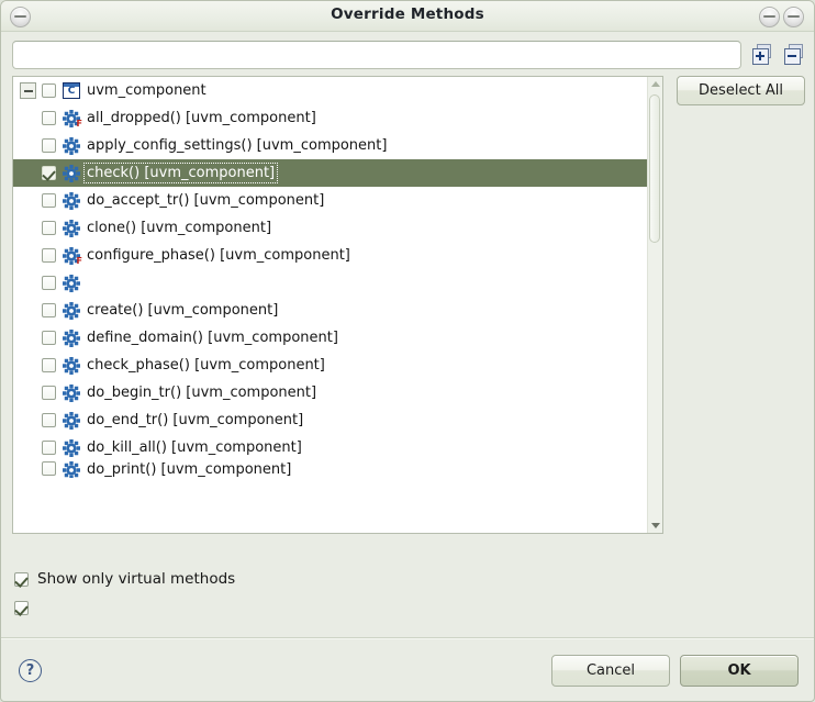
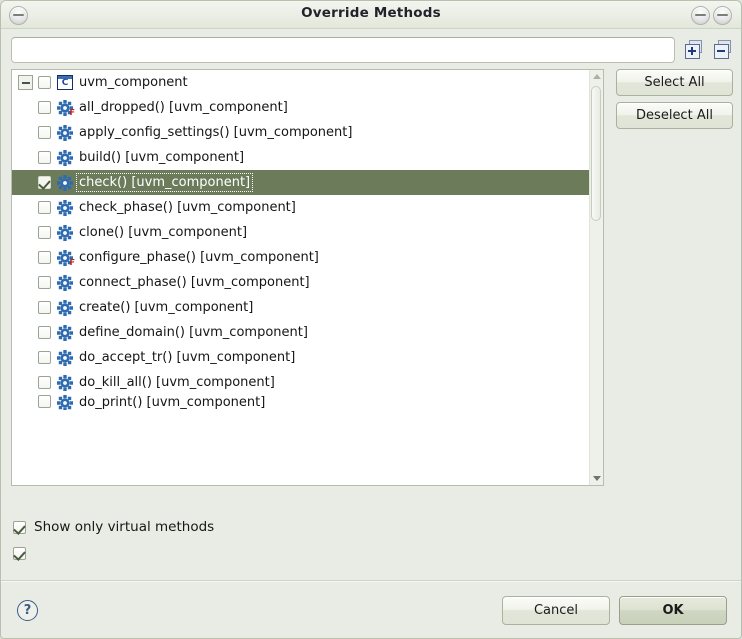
  Override Methods
  C
  uvm_component
  F
  all_dropped() [uvm_component]
  apply_config_settings() [uvm_component]
+ build() [uvm_component]
  check() [uvm_component]
- do_accept_tr() [uvm_component]
+ check_phase() [uvm_component]
  clone() [uvm_component]
  F
  configure_phase() [uvm_component]
+ connect_phase() [uvm_component]
  create() [uvm_component]
  define_domain() [uvm_component]
- check_phase() [uvm_component]
+ do_accept_tr() [uvm_component]
- do_begin_tr() [uvm_component]
- do_end_tr() [uvm_component]
  do_kill_all() [uvm_component]
  do_print() [uvm_component]
+ Select All
  Deselect All
  Show only virtual methods
  ?
  Cancel
  OK
